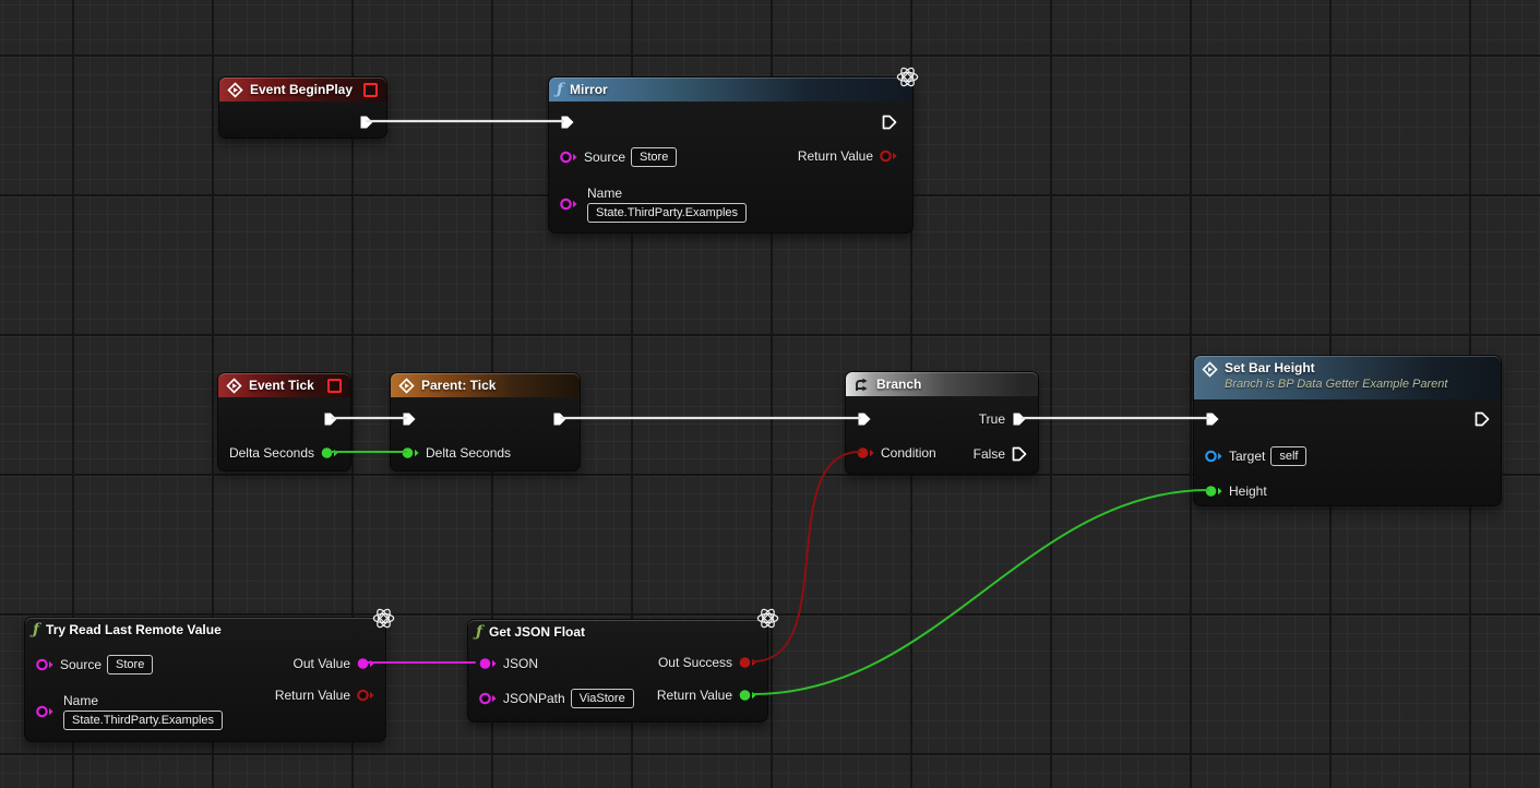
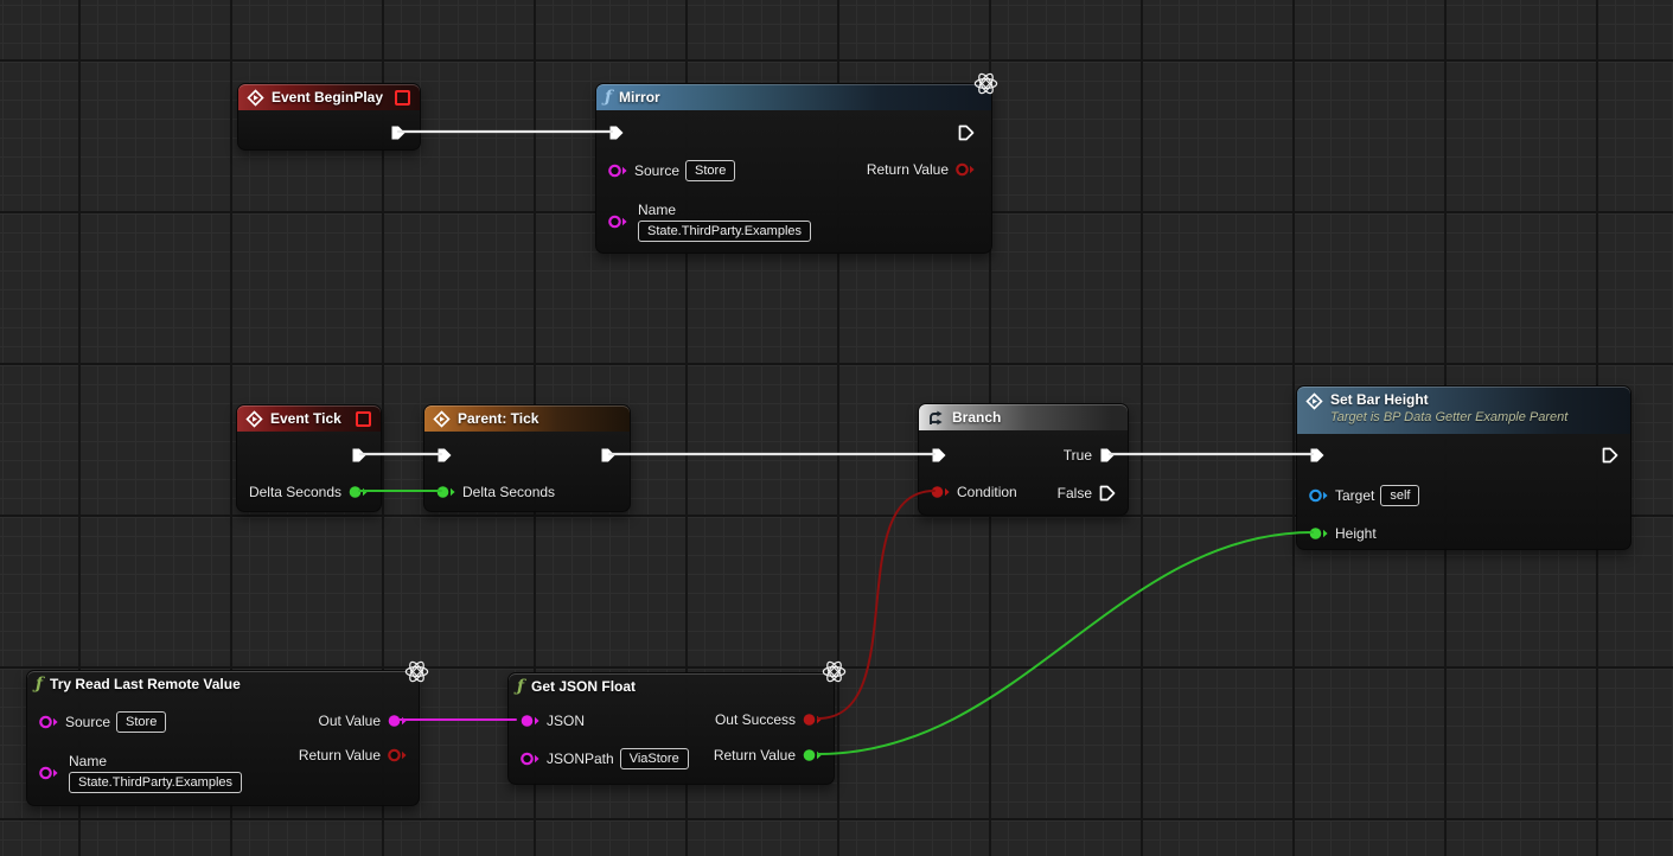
  Event BeginPlay
  ƒ
  Mirror
  Source
  Store
  Return Value
  Name
  State.ThirdParty.Examples
  Event Tick
  Delta Seconds
  Parent: Tick
  Delta Seconds
  Branch
  True
  Condition
  False
  Set Bar Height
- Branch is BP Data Getter Example Parent
+ Target is BP Data Getter Example Parent
  Target
  self
  Height
  ƒ
  Try Read Last Remote Value
  Source
  Store
  Out Value
  Return Value
  Name
  State.ThirdParty.Examples
  ƒ
  Get JSON Float
  JSON
  JSONPath
  ViaStore
  Out Success
  Return Value
